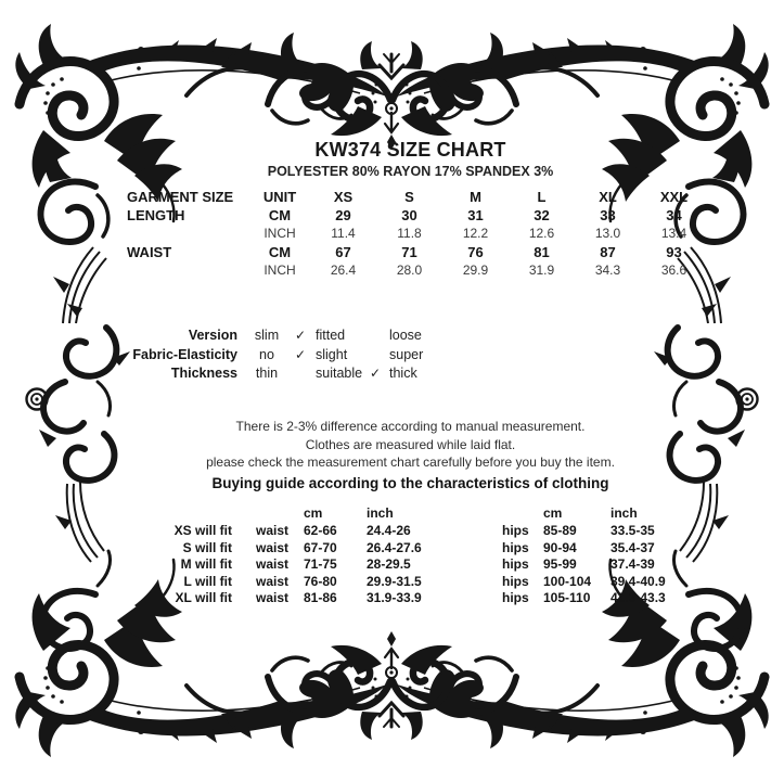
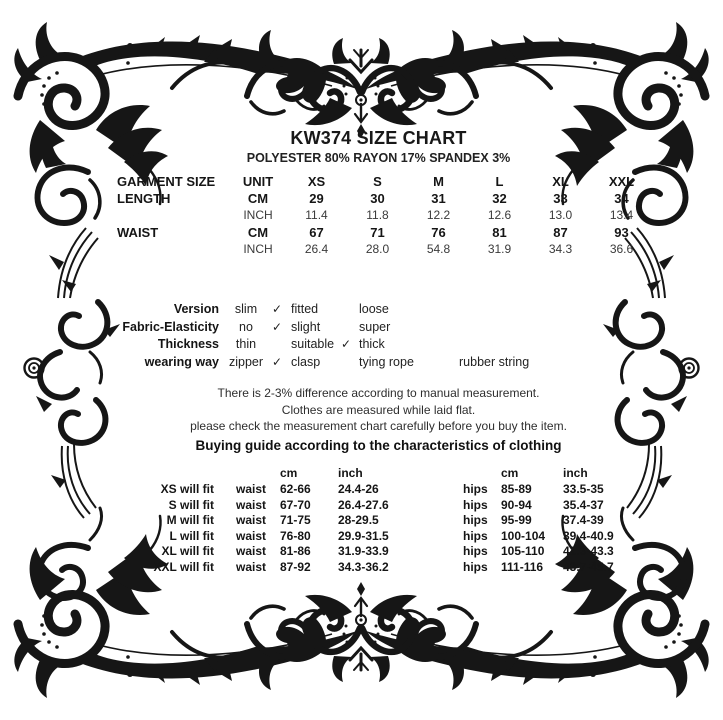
  KW374 SIZE CHART
  POLYESTER 80% RAYON 17% SPANDEX 3%
  GARMENT SIZE	UNIT	XS	S	M	L	XL	XXL
  LENGTH	CM	29	30	31	32	33	34
  	INCH	11.4	11.8	12.2	12.6	13.0	13.4
  WAIST	CM	67	71	76	81	87	93
- 	INCH	26.4	28.0	29.9	31.9	34.3	36.6
+ 	INCH	26.4	28.0	54.8	31.9	34.3	36.6
  Version		slim	✓	fitted		loose
  Fabric-Elasticity		no	✓	slight		super
  Thickness		thin		suitable	✓	thick
+ wearing way		zipper	✓	clasp		tying rope	rubber string
  There is 2-3% difference according to manual measurement.
  Clothes are measured while laid flat.
  please check the measurement chart carefully before you buy the item.
  Buying guide according to the characteristics of clothing
  			cm	inch		cm	inch
  XS will fit		waist	62-66	24.4-26	hips	85-89	33.5-35
  S will fit		waist	67-70	26.4-27.6	hips	90-94	35.4-37
  M will fit		waist	71-75	28-29.5	hips	95-99	37.4-39
  L will fit		waist	76-80	29.9-31.5	hips	100-104	39.4-40.9
  XL will fit		waist	81-86	31.9-33.9	hips	105-110	41.3-43.3
+ XXL will fit		waist	87-92	34.3-36.2	hips	111-116	43.7-45.7
